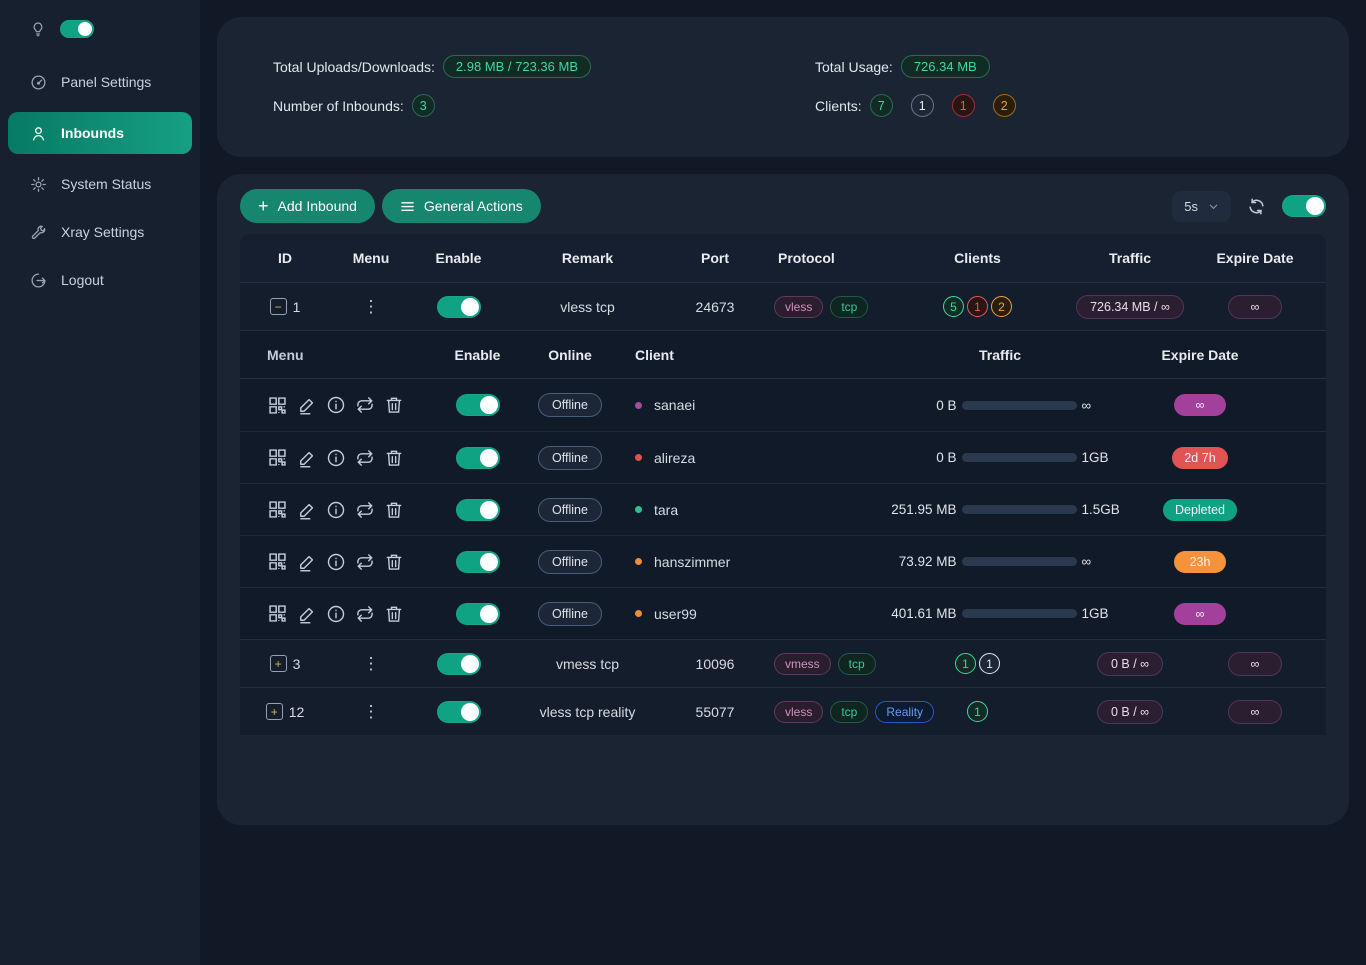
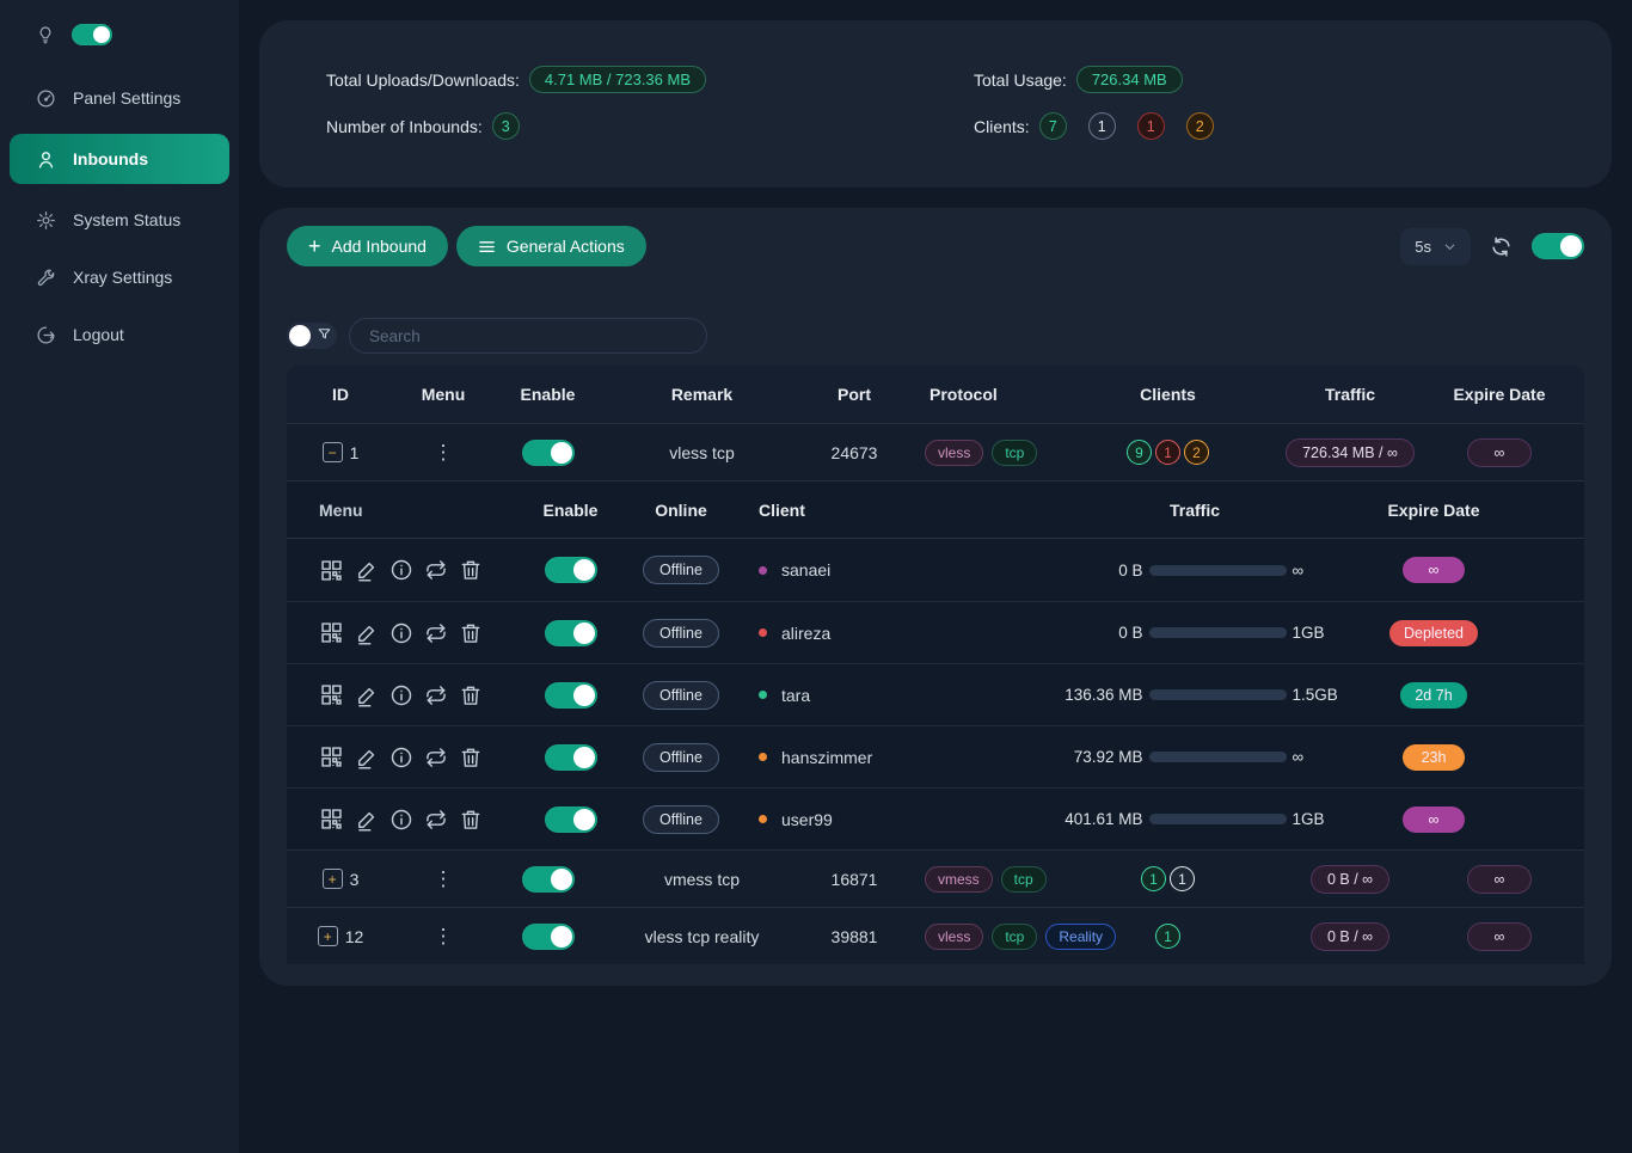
  Panel Settings
  Inbounds
  System Status
  Xray Settings
  Logout
  Total Uploads/Downloads:
- 2.98 MB / 723.36 MB
+ 4.71 MB / 723.36 MB
  Number of Inbounds:
  3
  Total Usage:
  726.34 MB
  Clients:
  7
  1
  1
  2
  +
  Add Inbound
  General Actions
  5s
+ Search
  ID
  Menu
  Enable
  Remark
  Port
  Protocol
  Clients
  Traffic
  Expire Date
  −
  1
  ⋮
  vless tcp
  24673
  vless
  tcp
- 5
+ 9
  1
  2
  726.34 MB / ∞
  ∞
  Menu
  Enable
  Online
  Client
  Traffic
  Expire Date
  Offline
  sanaei
  0 B
  ∞
  ∞
  Offline
  alireza
  0 B
  1GB
- 2d 7h
+ Depleted
  Offline
  tara
- 251.95 MB
+ 136.36 MB
  1.5GB
- Depleted
+ 2d 7h
  Offline
  hanszimmer
  73.92 MB
  ∞
  23h
  Offline
  user99
  401.61 MB
  1GB
  ∞
  +
  3
  ⋮
  vmess tcp
- 10096
+ 16871
  vmess
  tcp
  1
  1
  0 B / ∞
  ∞
  +
  12
  ⋮
  vless tcp reality
- 55077
+ 39881
  vless
  tcp
  Reality
  1
  0 B / ∞
  ∞
